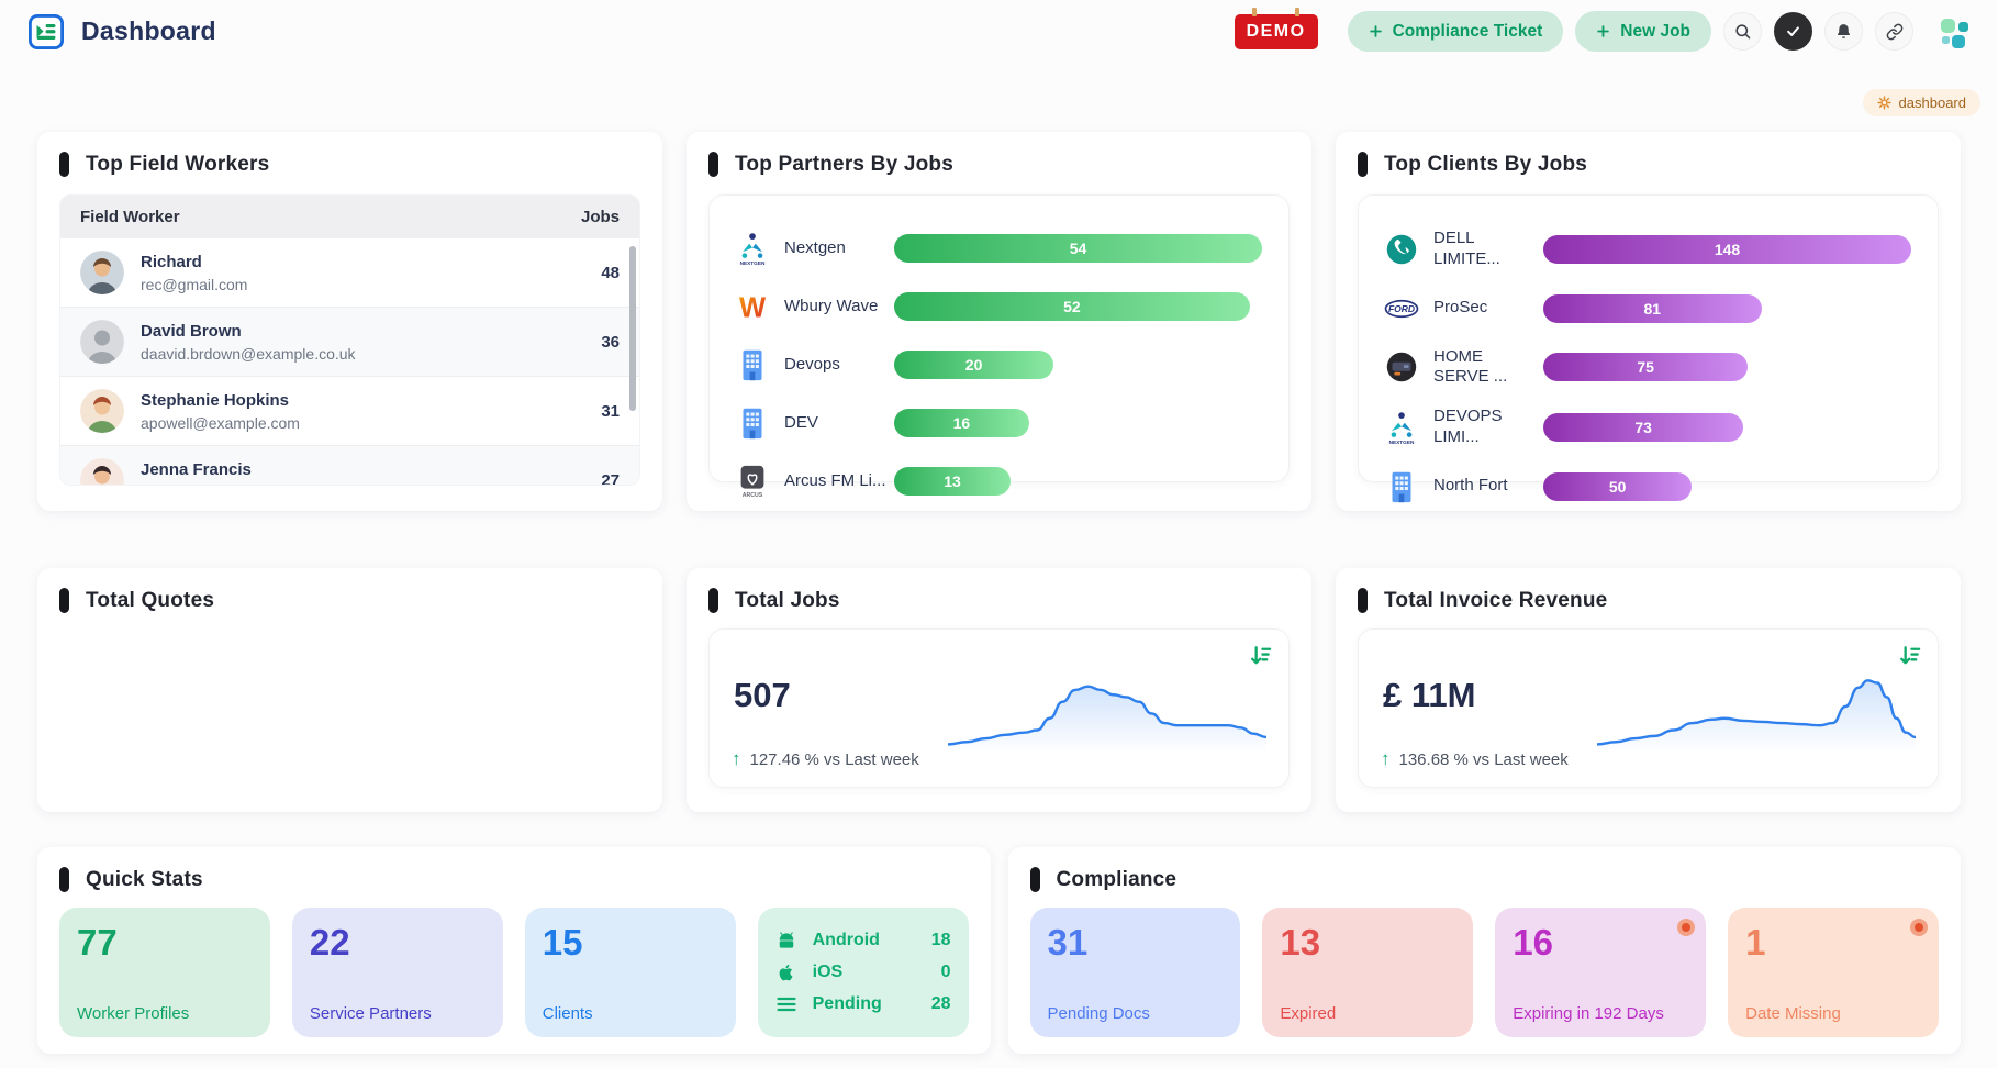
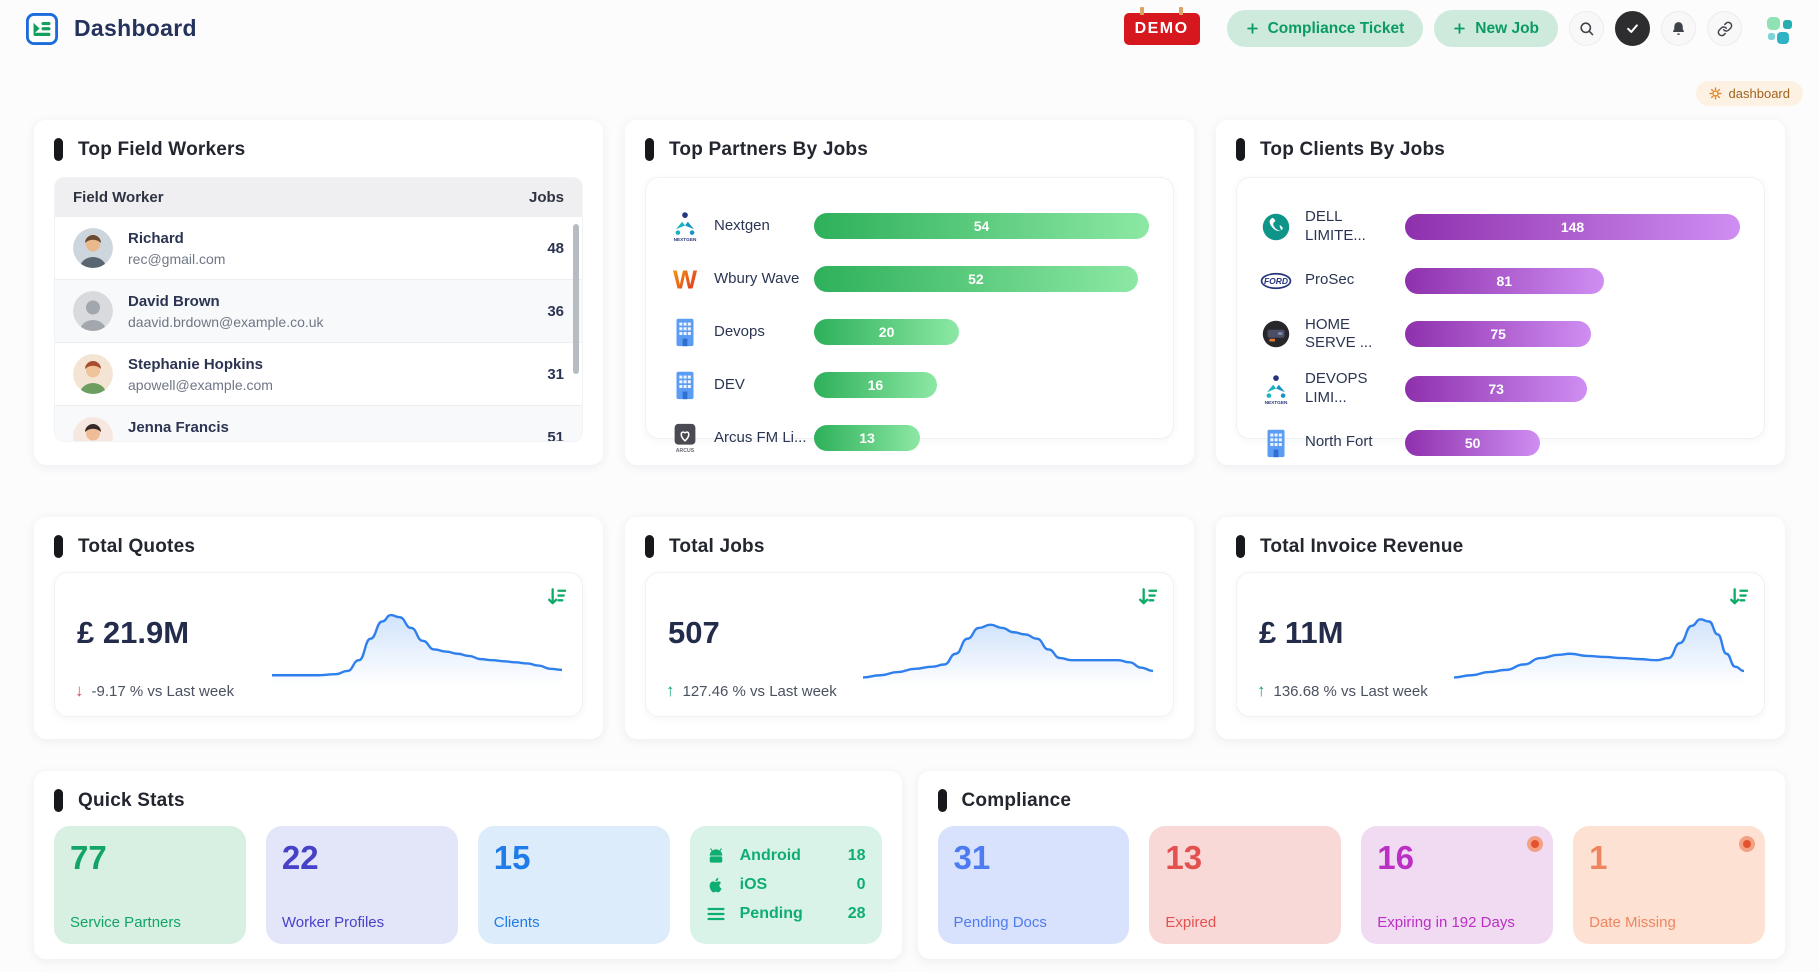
  Dashboard
  DEMO
  Compliance Ticket
  New Job
  dashboard
  Top Field Workers
  Field Worker
  Jobs
  Richard
  rec@gmail.com
  48
  David Brown
  daavid.brdown@example.co.uk
  36
  Stephanie Hopkins
  apowell@example.com
  31
  Jenna Francis
- 27
+ 51
  Top Partners By Jobs
  Nextgen
  54
  W
  Wbury Wave
  52
  Devops
  20
  DEV
  16
  Arcus FM Li...
  13
  Top Clients By Jobs
  DELL LIMITE...
  148
  FORD
  ProSec
  81
  HOME SERVE ...
  75
  DEVOPS LIMI...
  73
  North Fort
  50
  Total Quotes
+ £ 21.9M
+ ↓
+ -9.17 % vs Last week
  Total Jobs
  507
  ↑
  127.46 % vs Last week
  Total Invoice Revenue
  £ 11M
  ↑
  136.68 % vs Last week
  Quick Stats
  77
- Worker Profiles
+ Service Partners
  22
- Service Partners
+ Worker Profiles
  15
  Clients
  Android
  18
  iOS
  0
  Pending
  28
  Compliance
  31
  Pending Docs
  13
  Expired
  16
  Expiring in 192 Days
  1
  Date Missing
